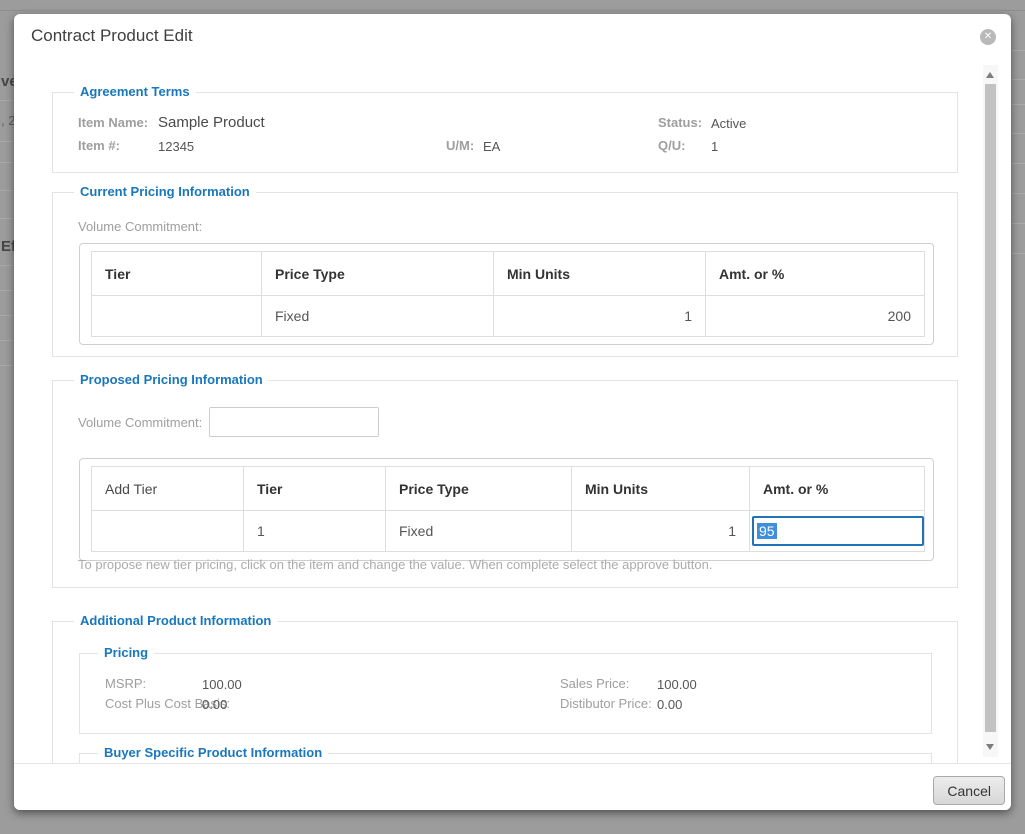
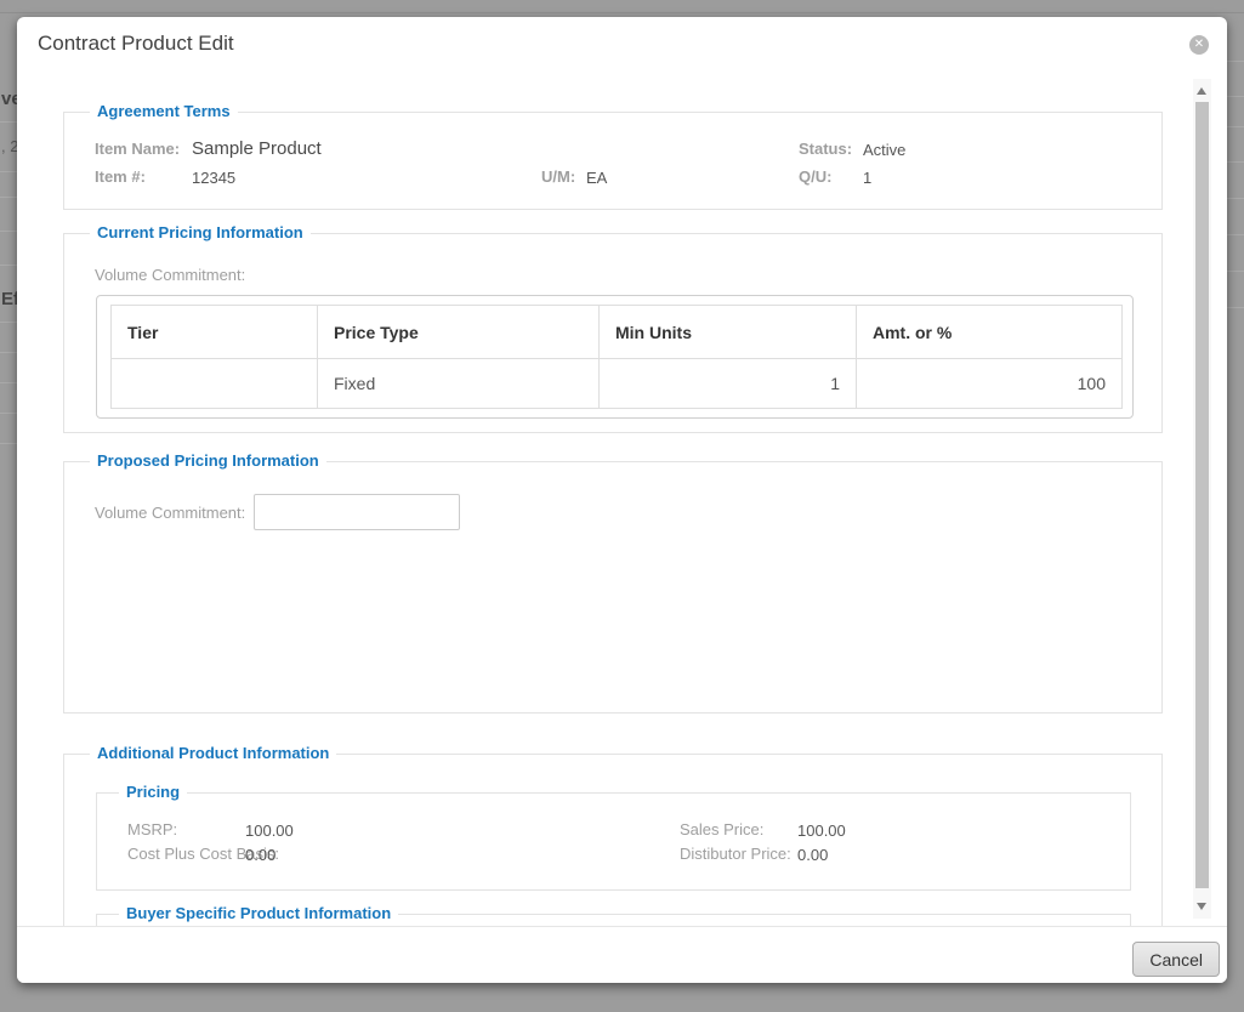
  , 2
  Contract Product Edit
  ✕
  Agreement Terms
  Item Name:
  Sample Product
  Status:
  Active
  Item #:
  12345
  U/M:
  EA
  Q/U:
  1
  Current Pricing Information
  Volume Commitment:
  Tier	Price Type	Min Units	Amt. or %
- 	Fixed	1	200
+ 	Fixed	1	100
  Proposed Pricing Information
  Volume Commitment:
- Add Tier	Tier	Price Type	Min Units	Amt. or %
- 	1	Fixed	1	95
- To propose new tier pricing, click on the item and change the value. When complete select the approve button.
  Additional Product Information
  Pricing
  MSRP:
  100.00
  Cost Plus Cost Basis:
  0.00
  Sales Price:
  100.00
  Distibutor Price:
  0.00
  Buyer Specific Product Information
  Cancel
